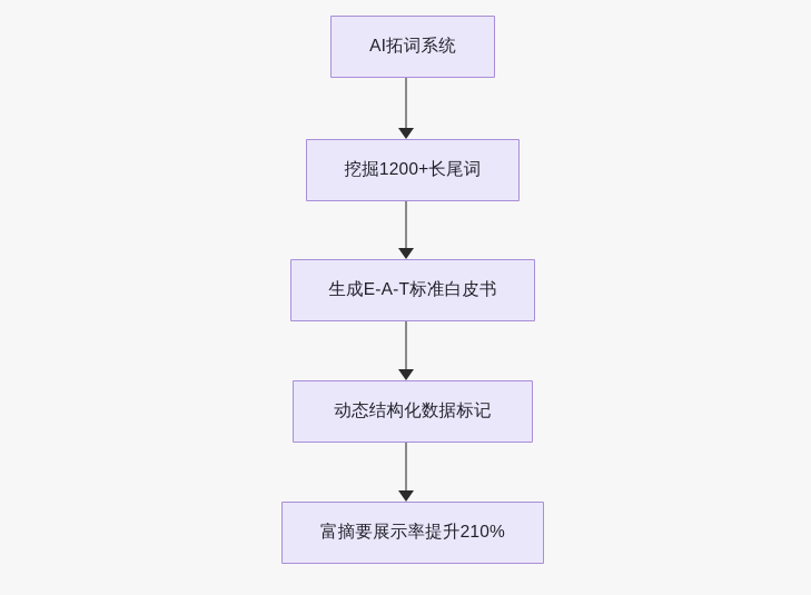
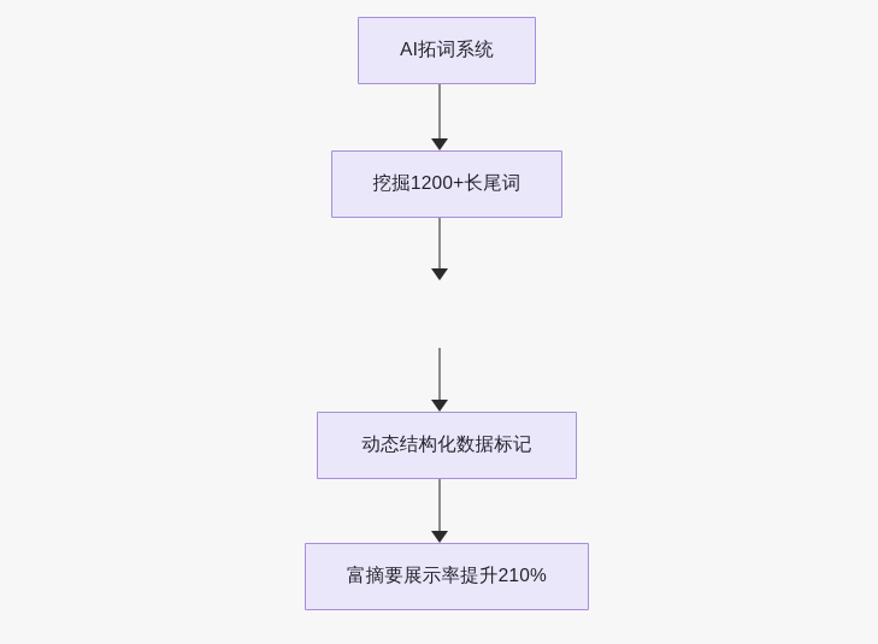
  AI拓词系统
  挖掘1200+长尾词
- 生成E-A-T标准白皮书
  动态结构化数据标记
  富摘要展示率提升210%
